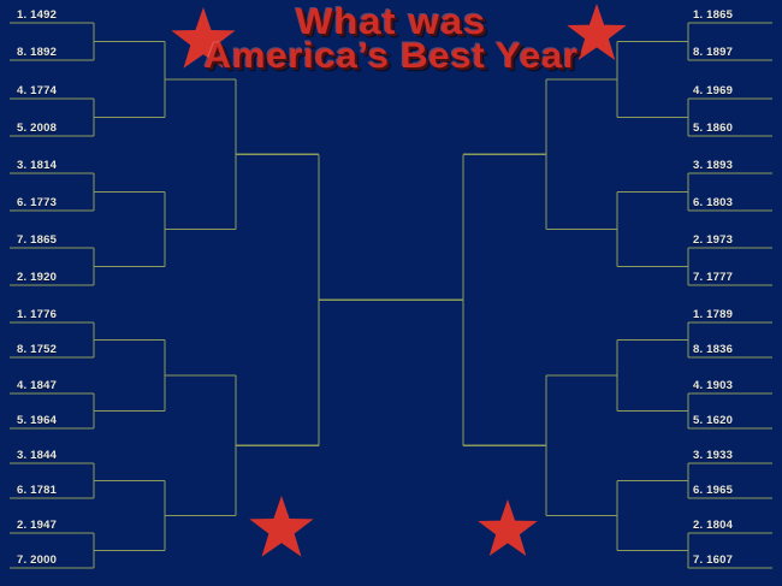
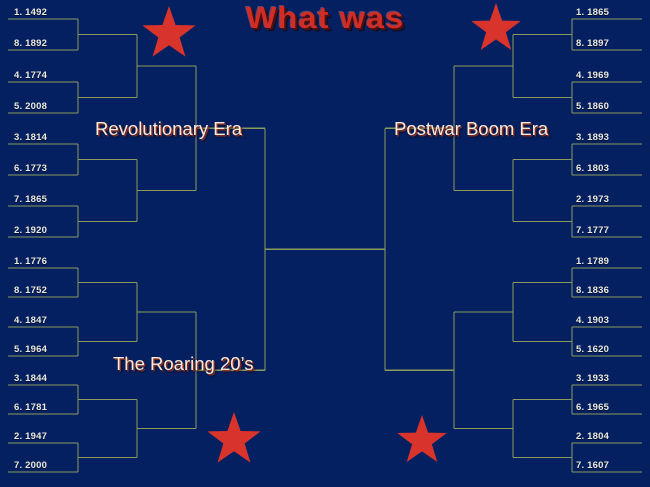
  What was
- America’s Best Year
  1. 1492
  8. 1892
  4. 1774
  5. 2008
  3. 1814
  6. 1773
  7. 1865
  2. 1920
  1. 1776
  8. 1752
  4. 1847
  5. 1964
  3. 1844
  6. 1781
  2. 1947
  7. 2000
  1. 1865
  8. 1897
  4. 1969
  5. 1860
  3. 1893
  6. 1803
  2. 1973
  7. 1777
  1. 1789
  8. 1836
  4. 1903
  5. 1620
  3. 1933
  6. 1965
  2. 1804
  7. 1607
+ Revolutionary Era
+ The Roaring 20’s
+ Postwar Boom Era
